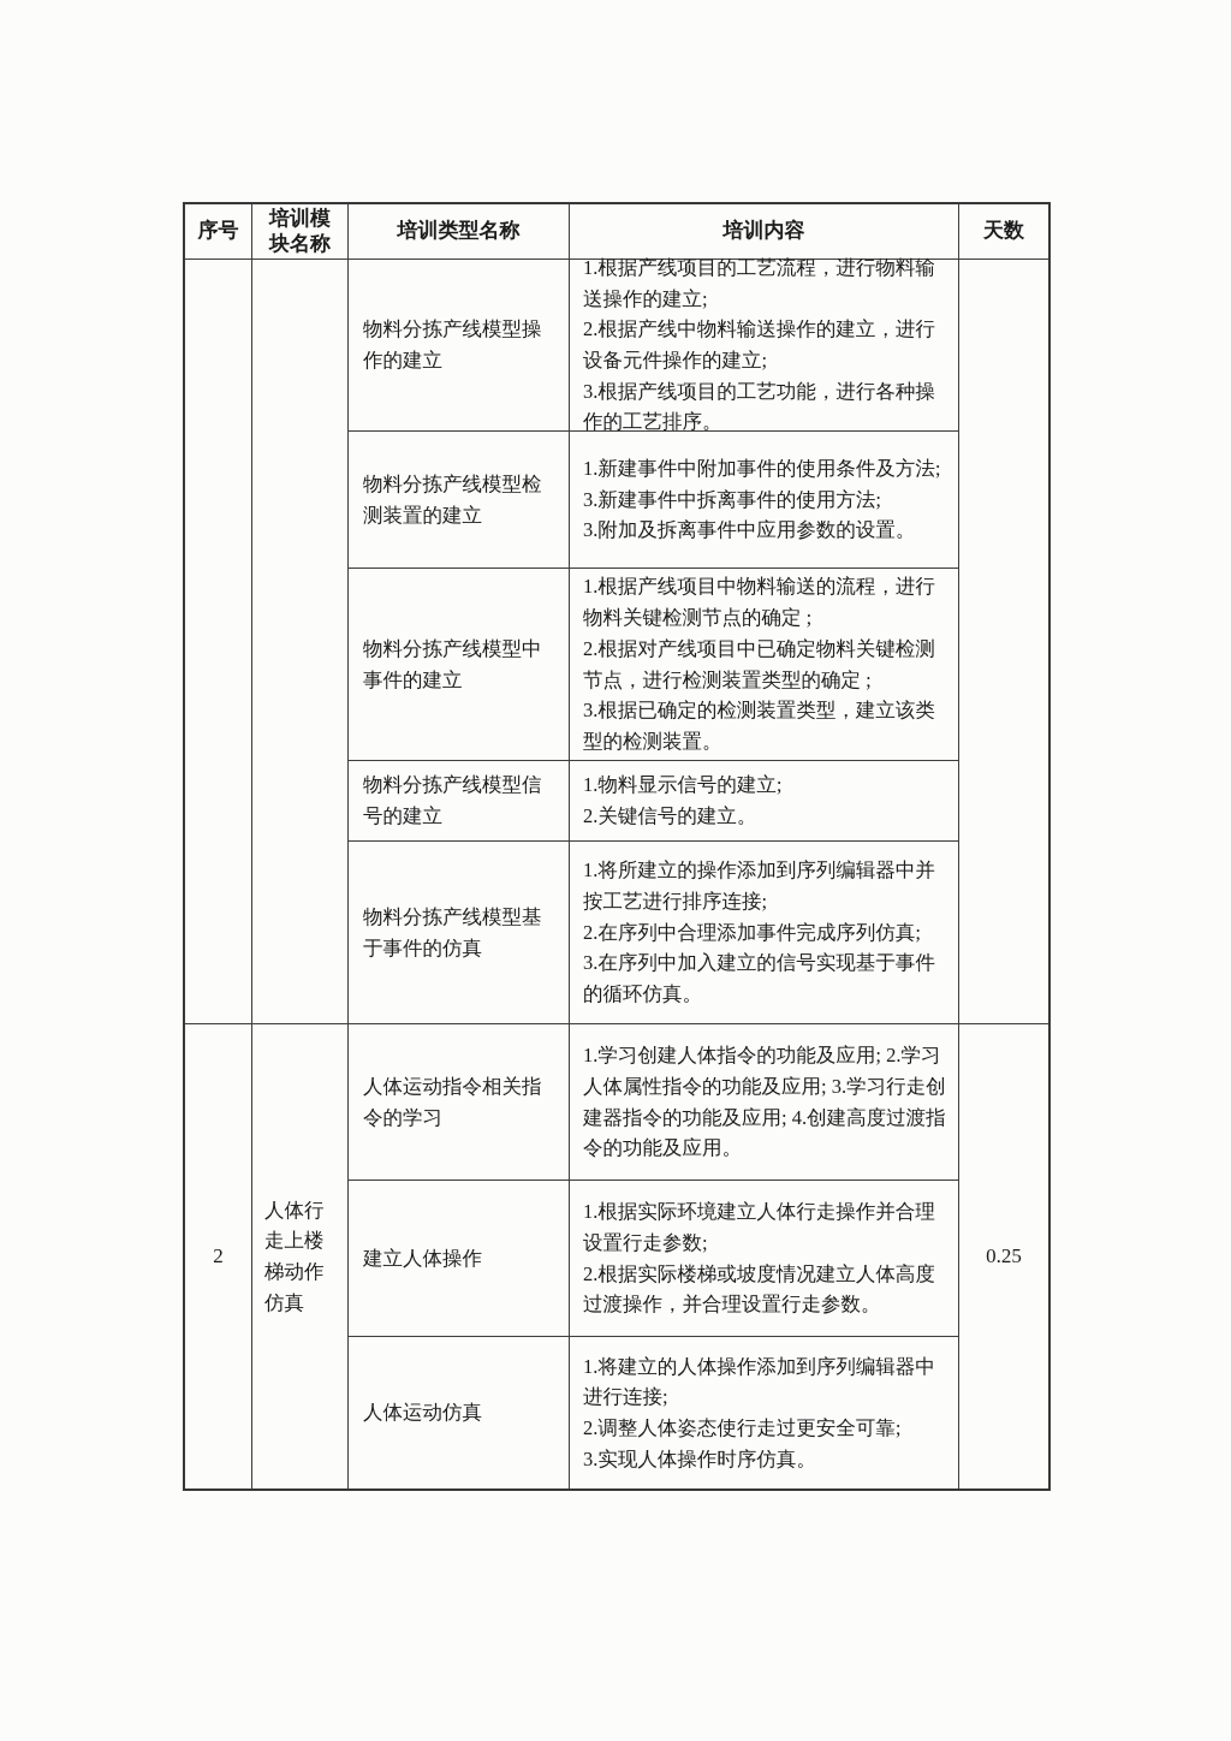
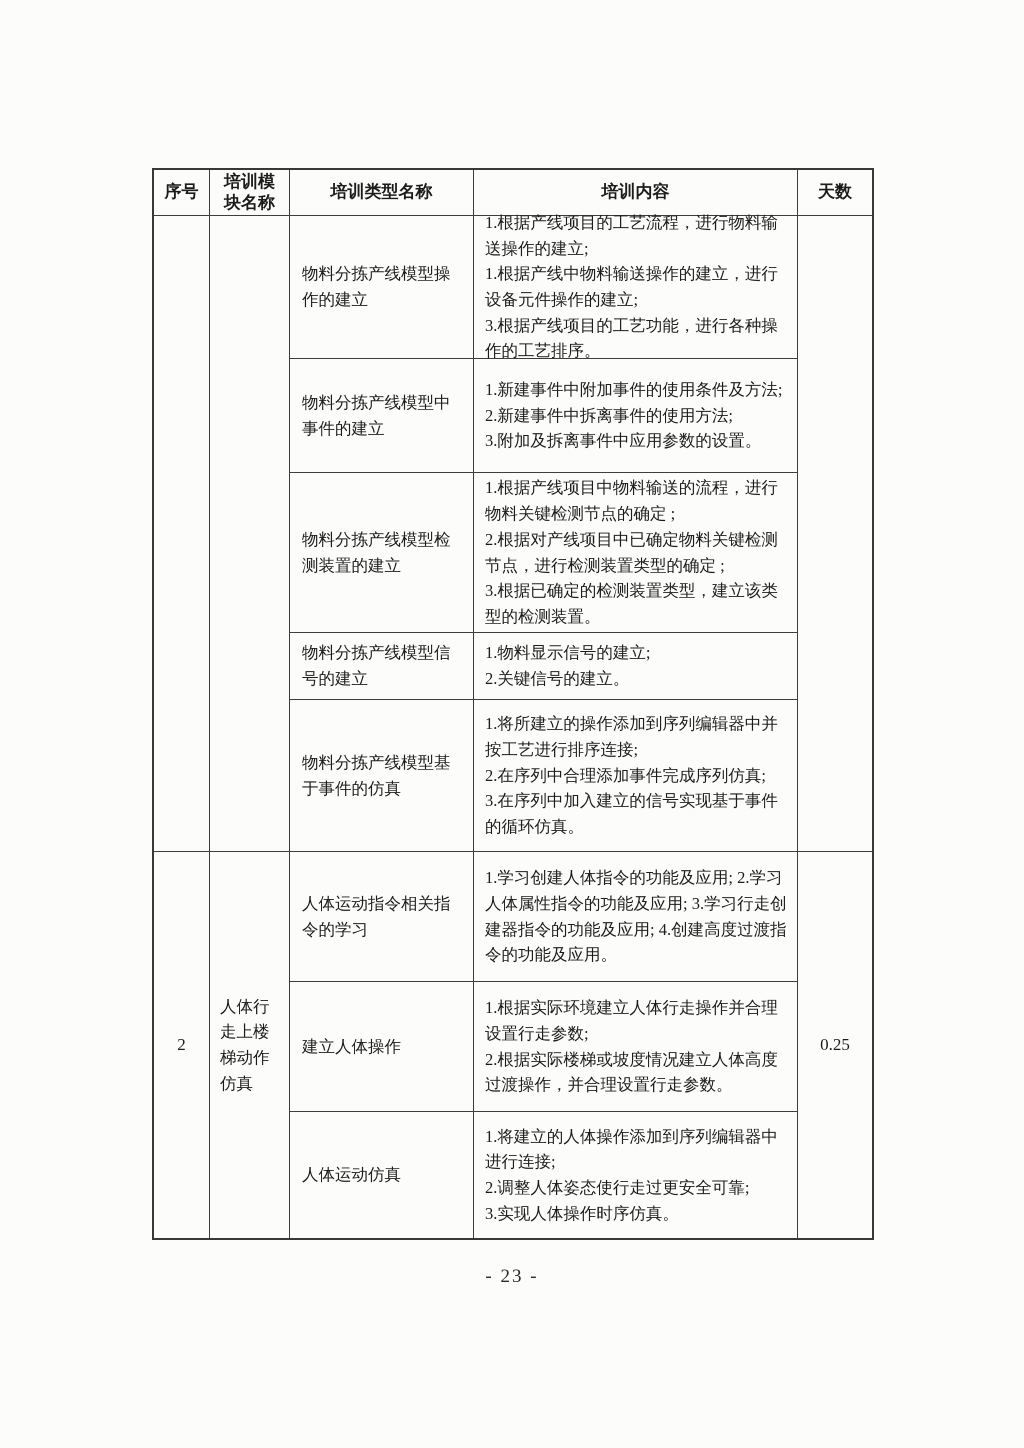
  序号
  培训模块名称
  培训类型名称
  培训内容
  天数
  物料分拣产线模型操作的建立
  1.根据产线项目的工艺流程，进行物料输送操作的建立;
- 2.根据产线中物料输送操作的建立，进行设备元件操作的建立;
+ 1.根据产线中物料输送操作的建立，进行设备元件操作的建立;
  3.根据产线项目的工艺功能，进行各种操作的工艺排序。
- 物料分拣产线模型检测装置的建立
+ 物料分拣产线模型中事件的建立
  1.新建事件中附加事件的使用条件及方法;
- 3.新建事件中拆离事件的使用方法;
+ 2.新建事件中拆离事件的使用方法;
  3.附加及拆离事件中应用参数的设置。
- 物料分拣产线模型中事件的建立
+ 物料分拣产线模型检测装置的建立
  1.根据产线项目中物料输送的流程，进行物料关键检测节点的确定 ;
  2.根据对产线项目中已确定物料关键检测节点，进行检测装置类型的确定 ;
  3.根据已确定的检测装置类型，建立该类型的检测装置。
  物料分拣产线模型信号的建立
  1.物料显示信号的建立;
  2.关键信号的建立。
  物料分拣产线模型基于事件的仿真
  1.将所建立的操作添加到序列编辑器中并按工艺进行排序连接;
  2.在序列中合理添加事件完成序列仿真;
  3.在序列中加入建立的信号实现基于事件的循环仿真。
  2
  人体行走上楼梯动作仿真
  人体运动指令相关指令的学习
  1.学习创建人体指令的功能及应用; 2.学习人体属性指令的功能及应用; 3.学习行走创建器指令的功能及应用; 4.创建高度过渡指令的功能及应用。
  建立人体操作
  1.根据实际环境建立人体行走操作并合理设置行走参数;
  2.根据实际楼梯或坡度情况建立人体高度过渡操作，并合理设置行走参数。
  人体运动仿真
  1.将建立的人体操作添加到序列编辑器中进行连接;
  2.调整人体姿态使行走过更安全可靠;
  3.实现人体操作时序仿真。
  0.25
+ - 23 -
